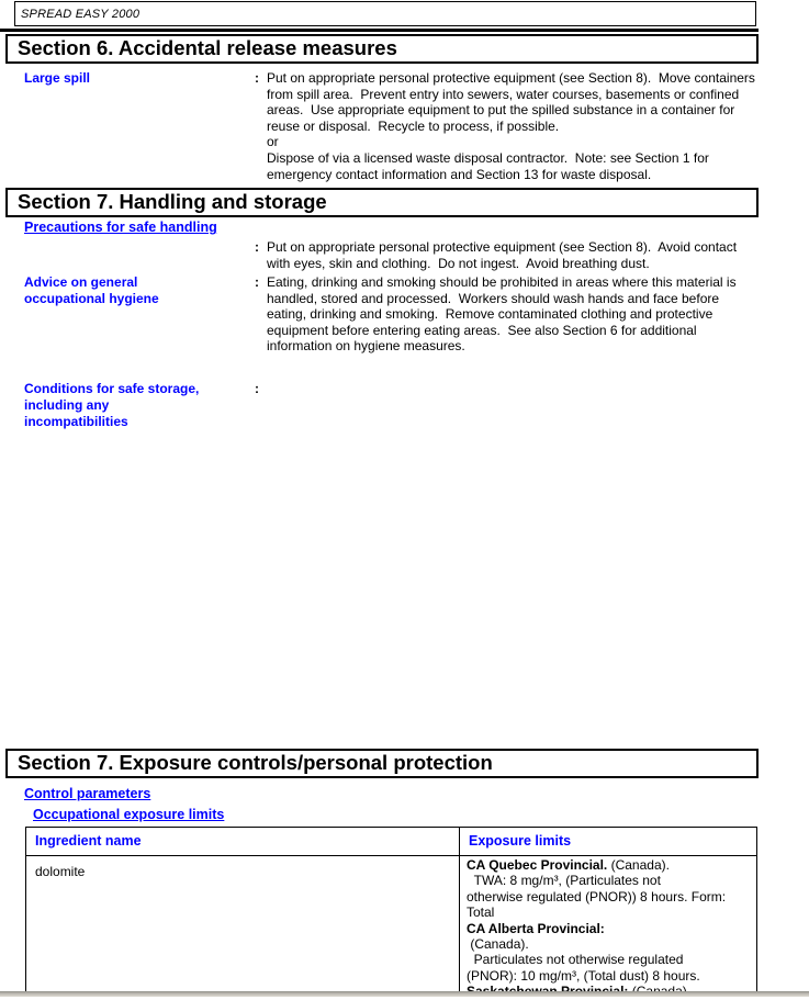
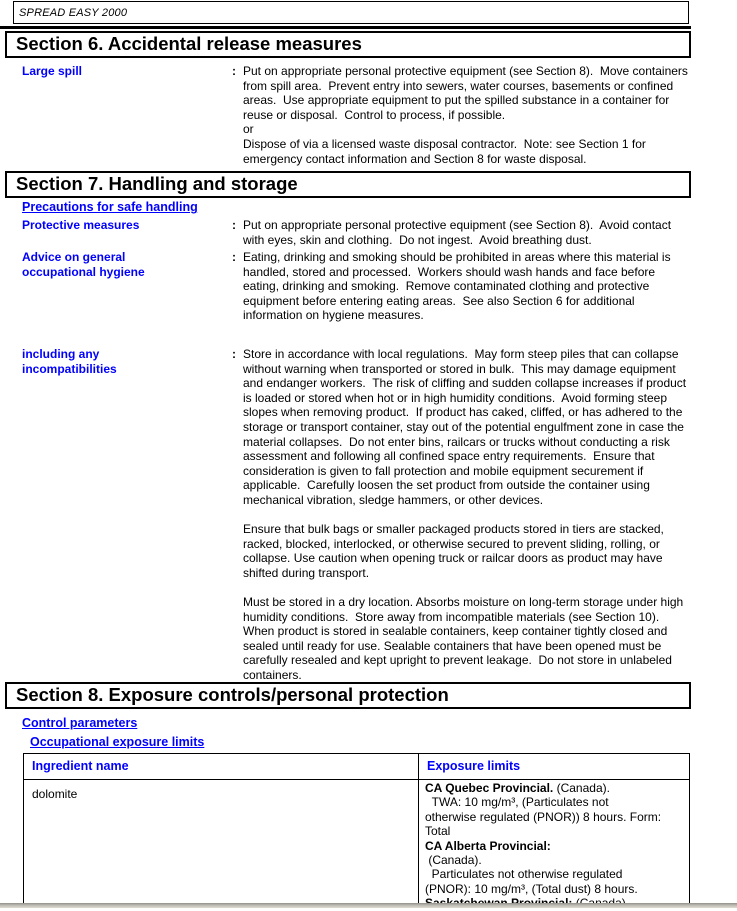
  SPREAD EASY 2000
  Section 6. Accidental release measures
  Large spill
  :
  Put on appropriate personal protective equipment (see Section 8). Move containers
  from spill area. Prevent entry into sewers, water courses, basements or confined
  areas. Use appropriate equipment to put the spilled substance in a container for
- reuse or disposal. Recycle to process, if possible.
+ reuse or disposal. Control to process, if possible.
  or
  Dispose of via a licensed waste disposal contractor. Note: see Section 1 for
- emergency contact information and Section 13 for waste disposal.
+ emergency contact information and Section 8 for waste disposal.
  Section 7. Handling and storage
  Precautions for safe handling
+ Protective measures
  :
  Put on appropriate personal protective equipment (see Section 8). Avoid contact
  with eyes, skin and clothing. Do not ingest. Avoid breathing dust.
  Advice on general
  occupational hygiene
  :
  Eating, drinking and smoking should be prohibited in areas where this material is
  handled, stored and processed. Workers should wash hands and face before
  eating, drinking and smoking. Remove contaminated clothing and protective
  equipment before entering eating areas. See also Section 6 for additional
  information on hygiene measures.
- Conditions for safe storage,
  including any
  incompatibilities
  :
+ Store in accordance with local regulations. May form steep piles that can collapse
+ without warning when transported or stored in bulk. This may damage equipment
+ and endanger workers. The risk of cliffing and sudden collapse increases if product
+ is loaded or stored when hot or in high humidity conditions. Avoid forming steep
+ slopes when removing product. If product has caked, cliffed, or has adhered to the
+ storage or transport container, stay out of the potential engulfment zone in case the
+ material collapses. Do not enter bins, railcars or trucks without conducting a risk
+ assessment and following all confined space entry requirements. Ensure that
+ consideration is given to fall protection and mobile equipment securement if
+ applicable. Carefully loosen the set product from outside the container using
+ mechanical vibration, sledge hammers, or other devices.
+ Ensure that bulk bags or smaller packaged products stored in tiers are stacked,
+ racked, blocked, interlocked, or otherwise secured to prevent sliding, rolling, or
+ collapse. Use caution when opening truck or railcar doors as product may have
+ shifted during transport.
+ Must be stored in a dry location. Absorbs moisture on long-term storage under high
+ humidity conditions. Store away from incompatible materials (see Section 10).
+ When product is stored in sealable containers, keep container tightly closed and
+ sealed until ready for use. Sealable containers that have been opened must be
+ carefully resealed and kept upright to prevent leakage. Do not store in unlabeled
+ containers.
- Section 7. Exposure controls/personal protection
+ Section 8. Exposure controls/personal protection
  Control parameters
  Occupational exposure limits
  Ingredient name
  Exposure limits
  dolomite
  CA Quebec Provincial. (Canada).
- TWA: 8 mg/m³, (Particulates not
+ TWA: 10 mg/m³, (Particulates not
  otherwise regulated (PNOR)) 8 hours. Form:
  Total
  CA Alberta Provincial:
  (Canada).
  Particulates not otherwise regulated
  (PNOR): 10 mg/m³, (Total dust) 8 hours.
